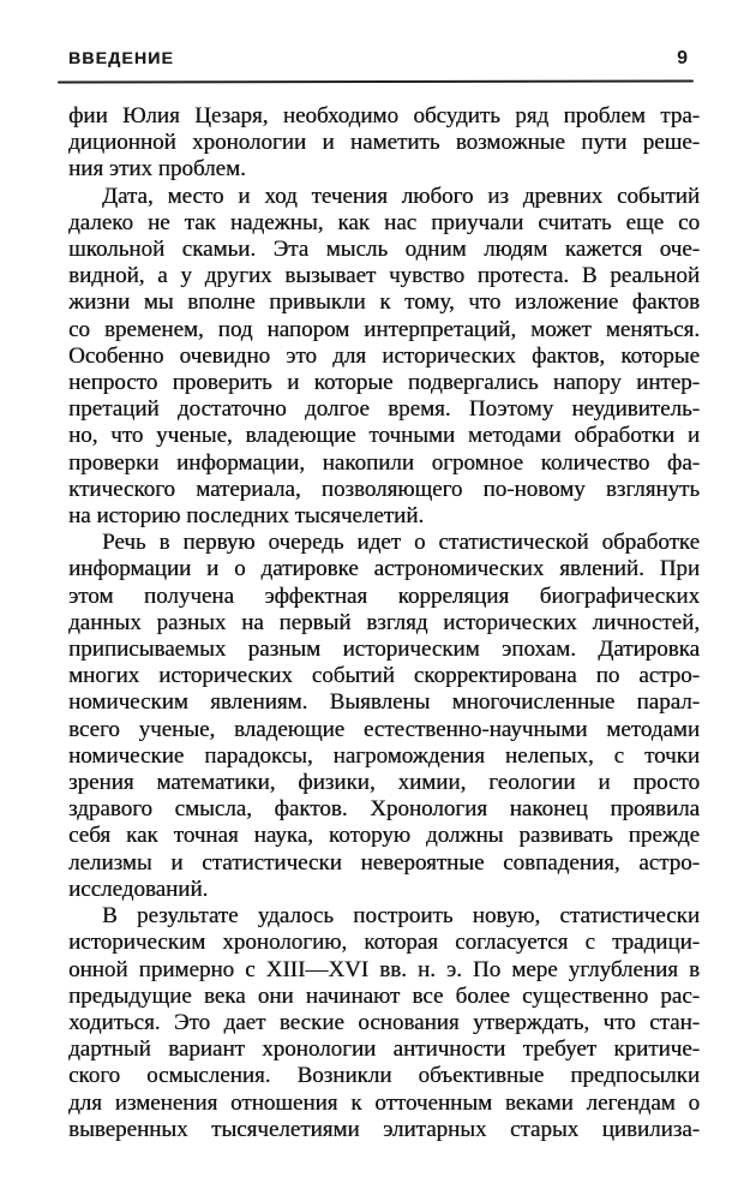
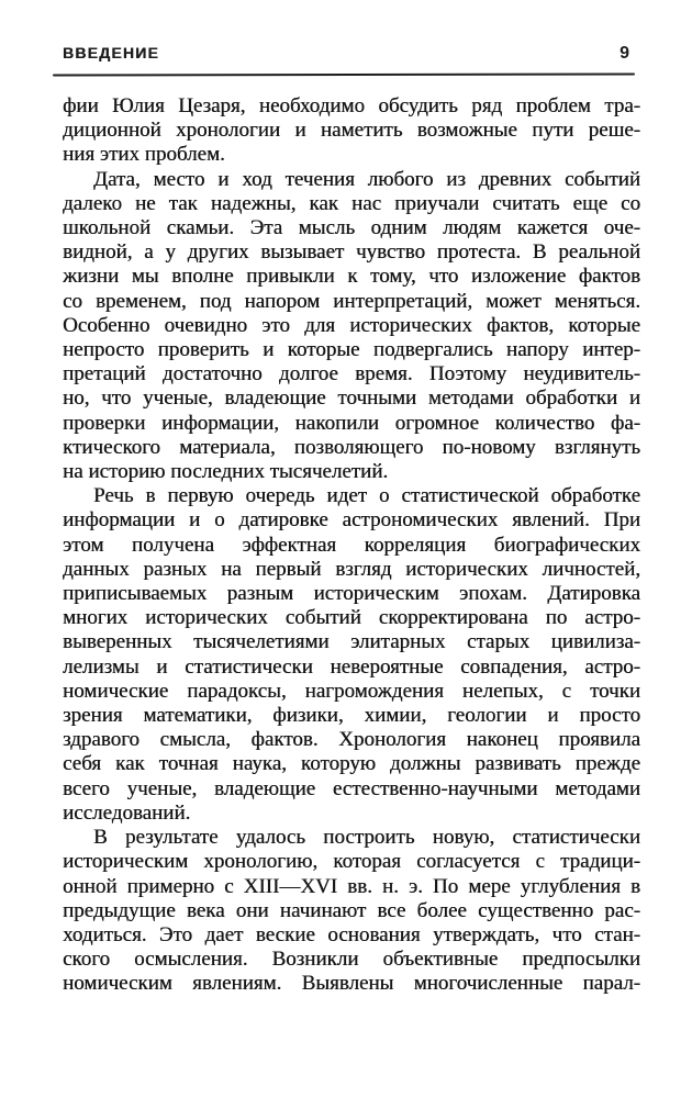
  ВВЕДЕНИЕ
  9
  фии Юлия Цезаря, необходимо обсудить ряд проблем тра-
  диционной хронологии и наметить возможные пути реше-
  ния этих проблем.
  Дата, место и ход течения любого из древних событий
  далеко не так надежны, как нас приучали считать еще со
  школьной скамьи. Эта мысль одним людям кажется оче-
  видной, а у других вызывает чувство протеста. В реальной
  жизни мы вполне привыкли к тому, что изложение фактов
  со временем, под напором интерпретаций, может меняться.
  Особенно очевидно это для исторических фактов, которые
  непросто проверить и которые подвергались напору интер-
  претаций достаточно долгое время. Поэтому неудивитель-
  но, что ученые, владеющие точными методами обработки и
  проверки информации, накопили огромное количество фа-
  ктического материала, позволяющего по-новому взглянуть
  на историю последних тысячелетий.
  Речь в первую очередь идет о статистической обработке
  информации и о датировке астрономических явлений. При
  этом получена эффектная корреляция биографических
  данных разных на первый взгляд исторических личностей,
  приписываемых разным историческим эпохам. Датировка
  многих исторических событий скорректирована по астро-
- номическим явлениям. Выявлены многочисленные парал-
+ выверенных тысячелетиями элитарных старых цивилиза-
- всего ученые, владеющие естественно-научными методами
+ лелизмы и статистически невероятные совпадения, астро-
  номические парадоксы, нагромождения нелепых, с точки
  зрения математики, физики, химии, геологии и просто
  здравого смысла, фактов. Хронология наконец проявила
  себя как точная наука, которую должны развивать прежде
- лелизмы и статистически невероятные совпадения, астро-
+ всего ученые, владеющие естественно-научными методами
  исследований.
  В результате удалось построить новую, статистически
  историческим хронологию, которая согласуется с традици-
  онной примерно с XIII—XVI вв. н. э. По мере углубления в
  предыдущие века они начинают все более существенно рас-
  ходиться. Это дает веские основания утверждать, что стан-
- дартный вариант хронологии античности требует критиче-
  ского осмысления. Возникли объективные предпосылки
- для изменения отношения к отточенным веками легендам о
- выверенных тысячелетиями элитарных старых цивилиза-
+ номическим явлениям. Выявлены многочисленные парал-
